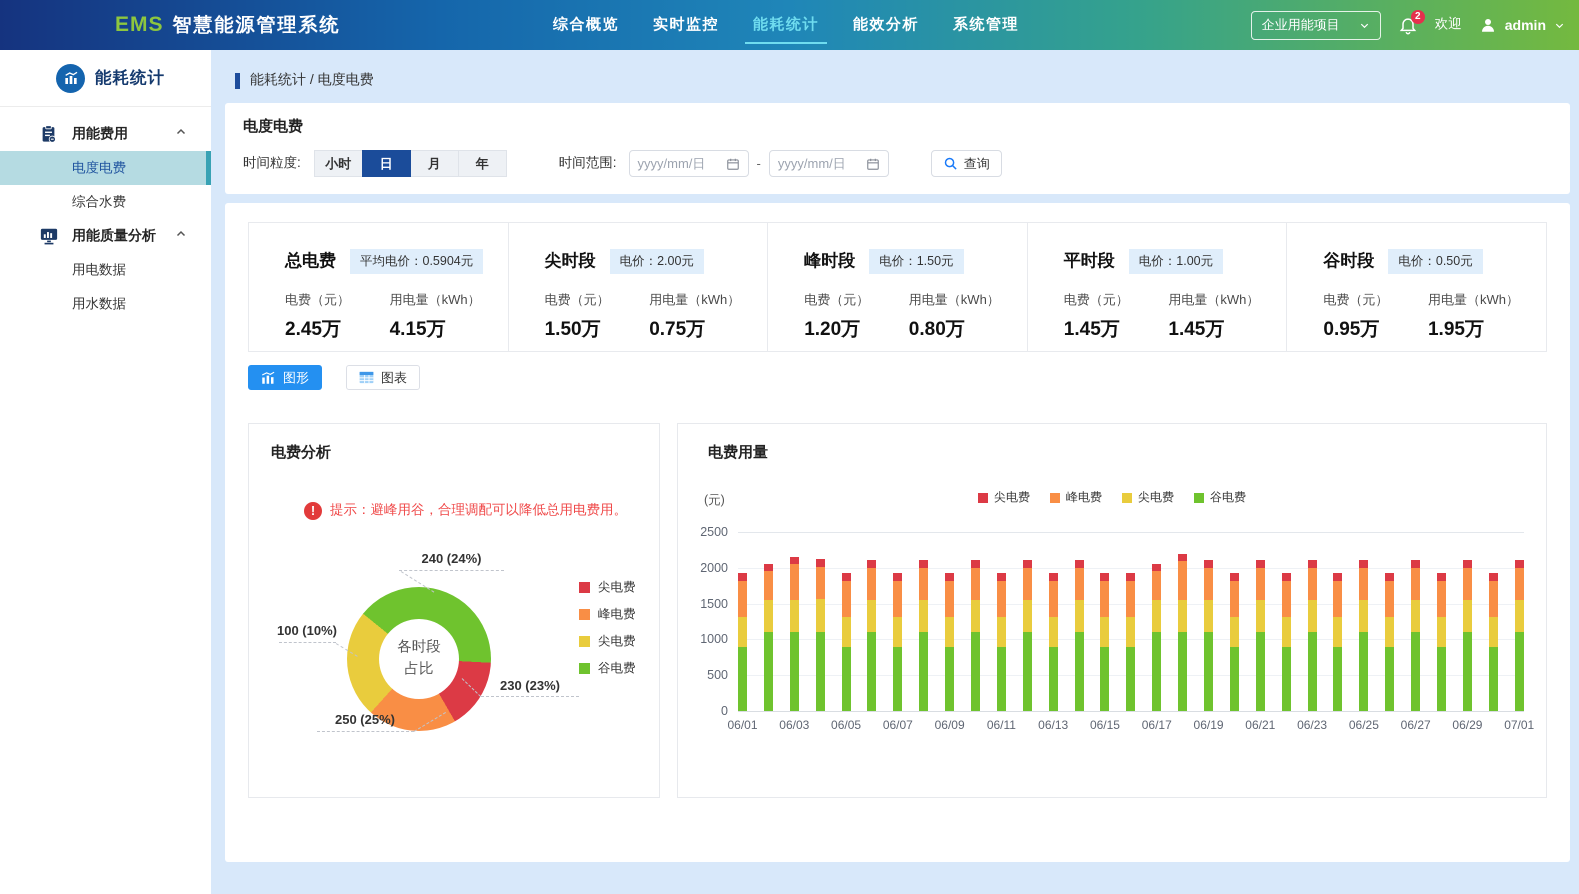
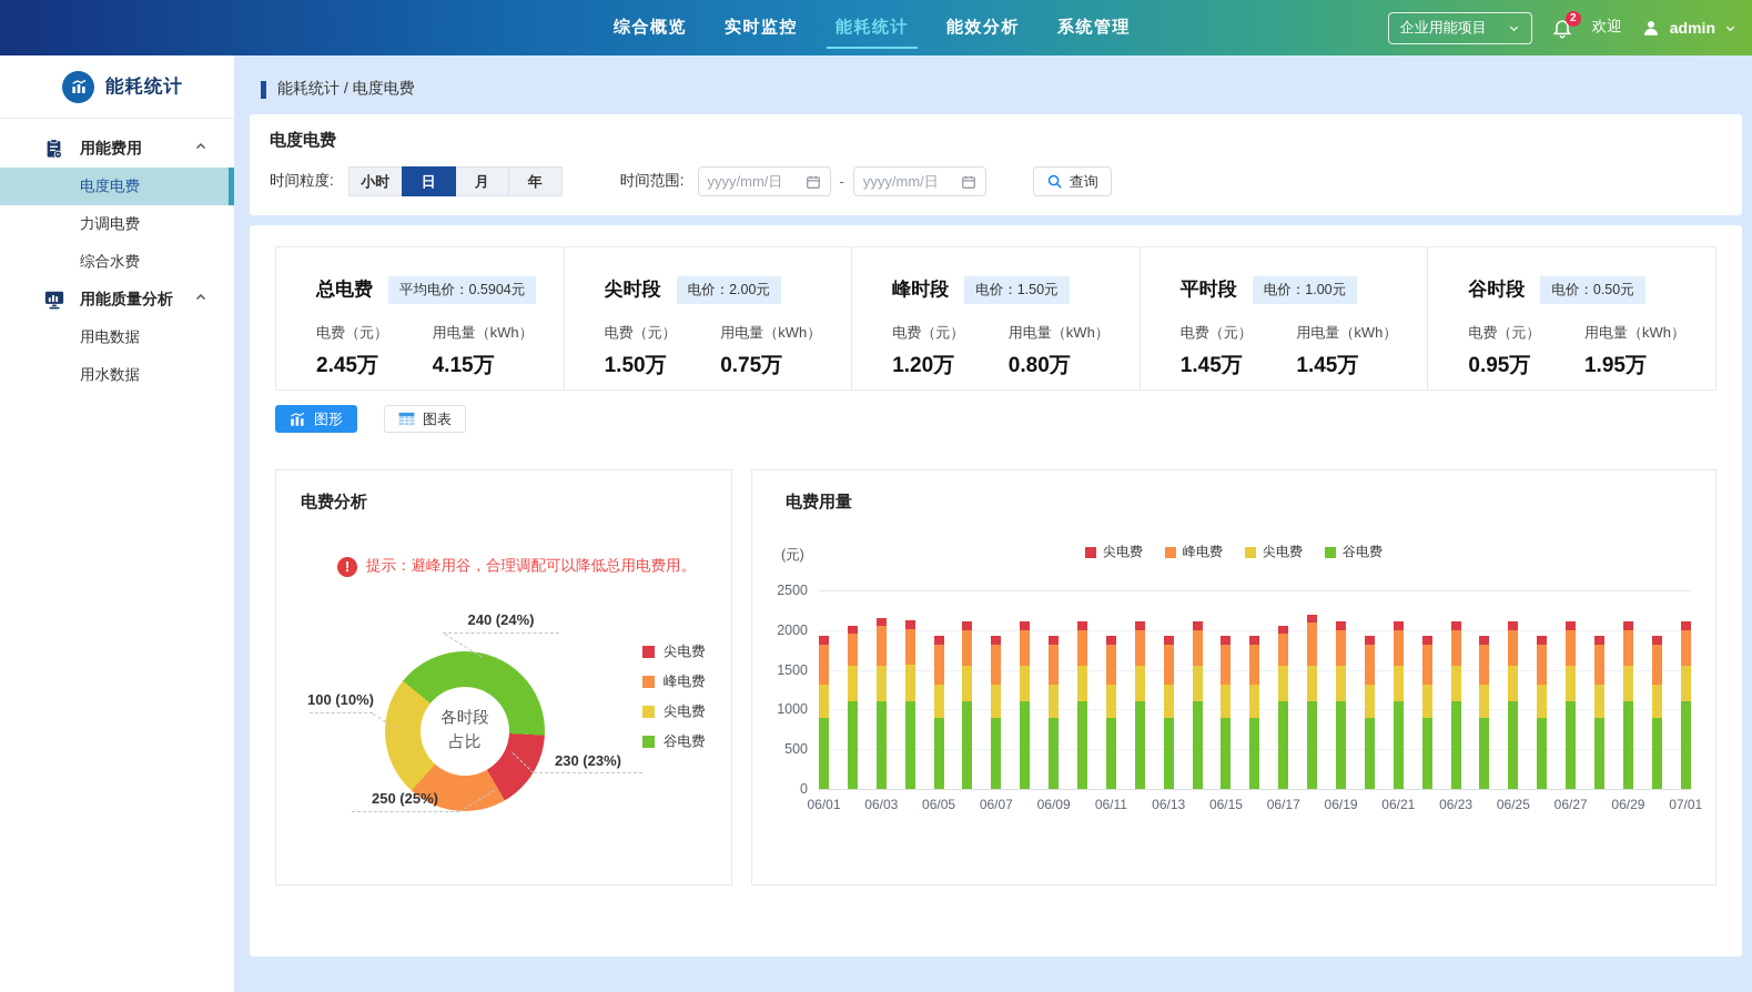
- EMS
- 智慧能源管理系统
  综合概览
  实时监控
  能耗统计
  能效分析
  系统管理
  企业用能项目
  2
  欢迎
  admin
  能耗统计
  用能费用
  电度电费
+ 力调电费
  综合水费
  用能质量分析
  用电数据
  用水数据
  能耗统计 / 电度电费
  电度电费
  时间粒度:
  小时
  日
  月
  年
  时间范围:
  yyyy/mm/日
  -
  yyyy/mm/日
  查询
  总电费
  平均电价：0.5904元
  电费（元）
  2.45万
  用电量（kWh）
  4.15万
  尖时段
  电价：2.00元
  电费（元）
  1.50万
  用电量（kWh）
  0.75万
  峰时段
  电价：1.50元
  电费（元）
  1.20万
  用电量（kWh）
  0.80万
  平时段
  电价：1.00元
  电费（元）
  1.45万
  用电量（kWh）
  1.45万
  谷时段
  电价：0.50元
  电费（元）
  0.95万
  用电量（kWh）
  1.95万
  图形
  图表
  电费分析
  !
  提示：避峰用谷，合理调配可以降低总用电费用。
  各时段
  占比
  230 (23%)
  250 (25%)
  100 (10%)
  240 (24%)
  尖电费
  峰电费
  尖电费
  谷电费
  电费用量
  (元)
  尖电费
  峰电费
  尖电费
  谷电费
  0
  500
  1000
  1500
  2000
  2500
  06/01
  06/03
  06/05
  06/07
  06/09
  06/11
  06/13
  06/15
  06/17
  06/19
  06/21
  06/23
  06/25
  06/27
  06/29
  07/01
